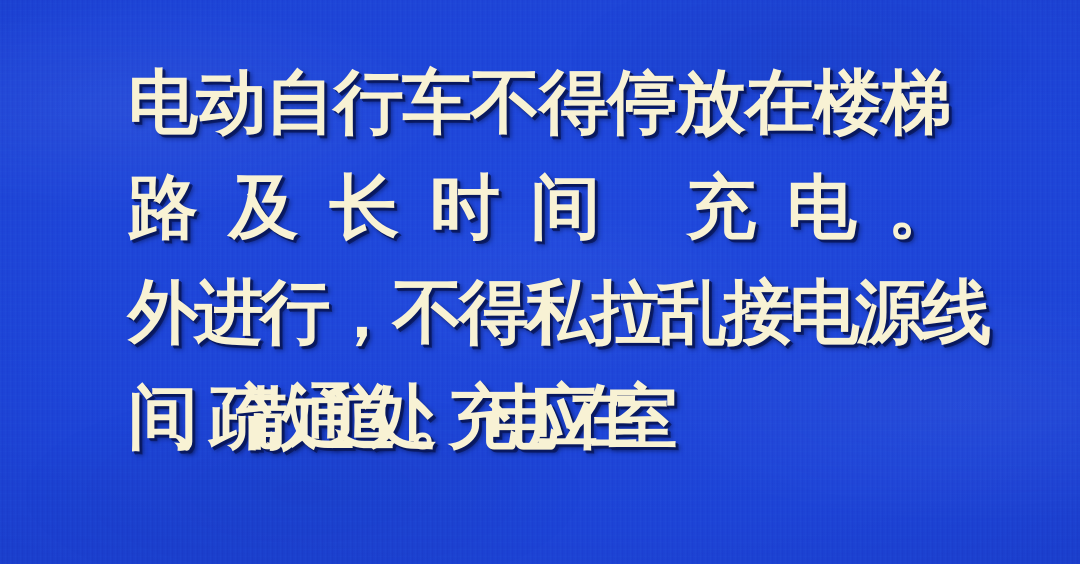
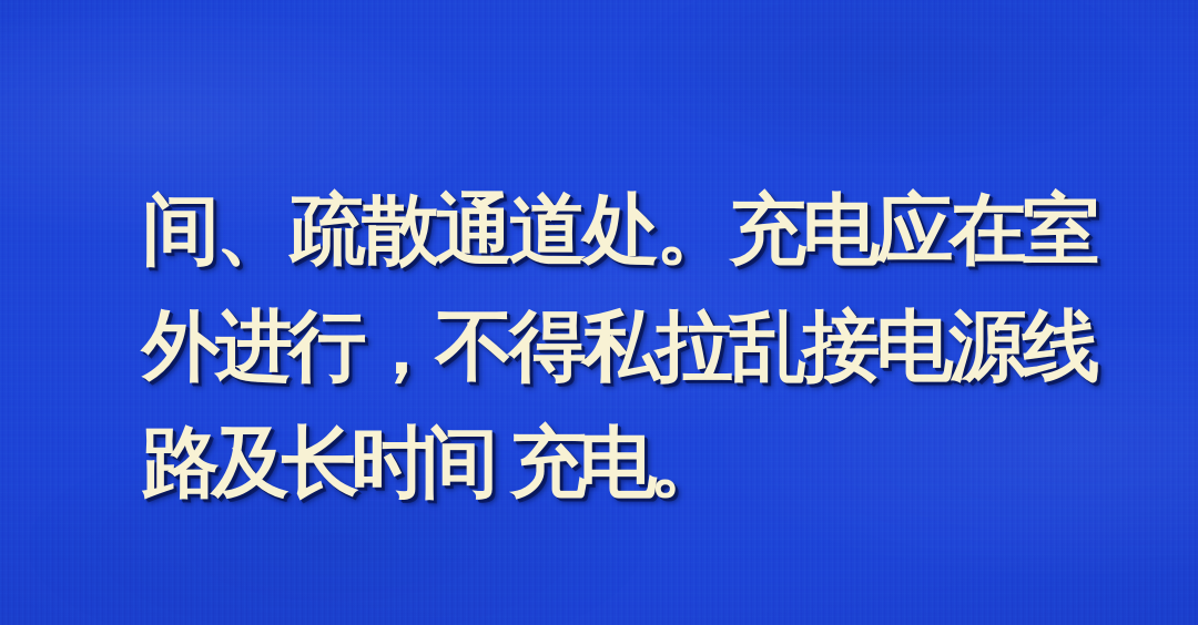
- 电动自行车不得停放在楼梯
- 路及长时间 充电。
+ 间、疏散通道处。充电应在室
  外进行，不得私拉乱接电源线
- 间、疏散通道处。充电应在室
+ 路及长时间 充电。
